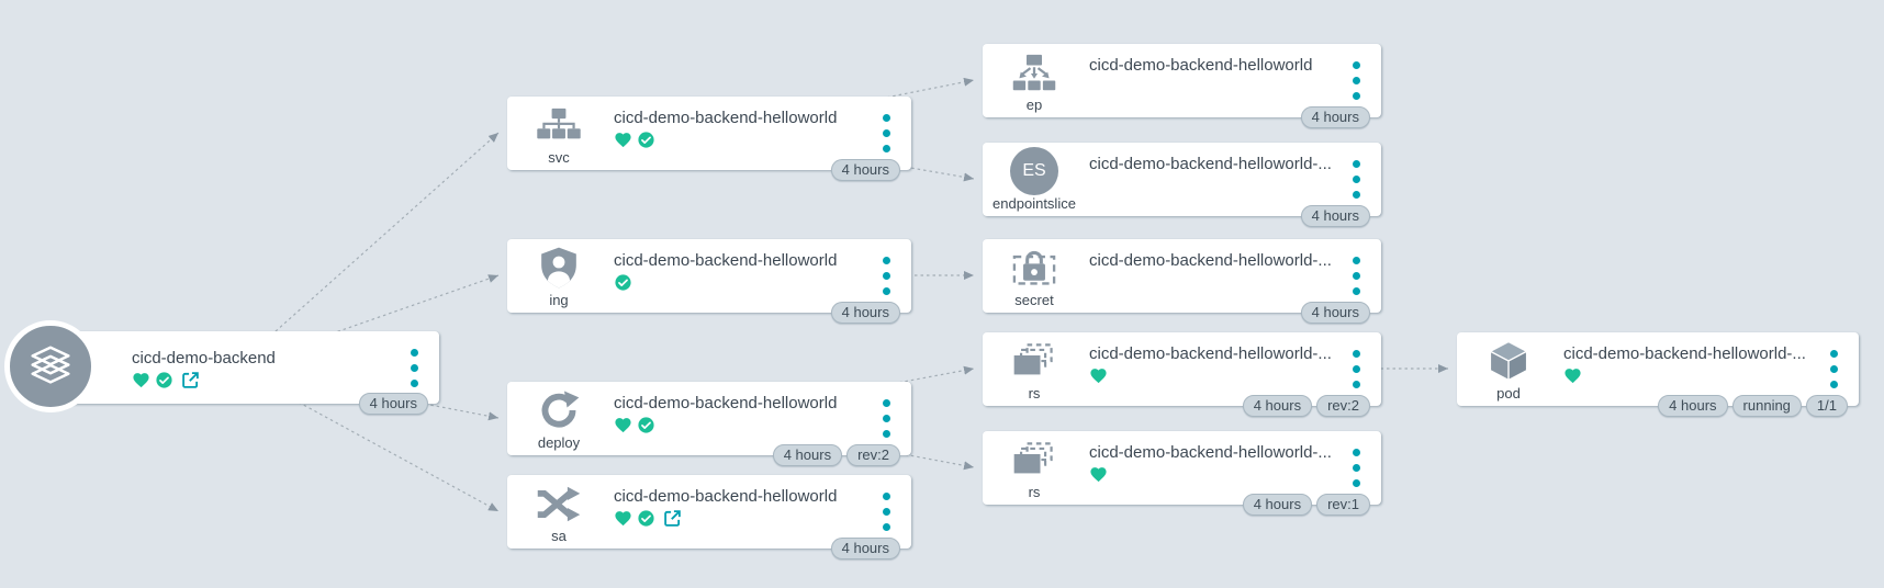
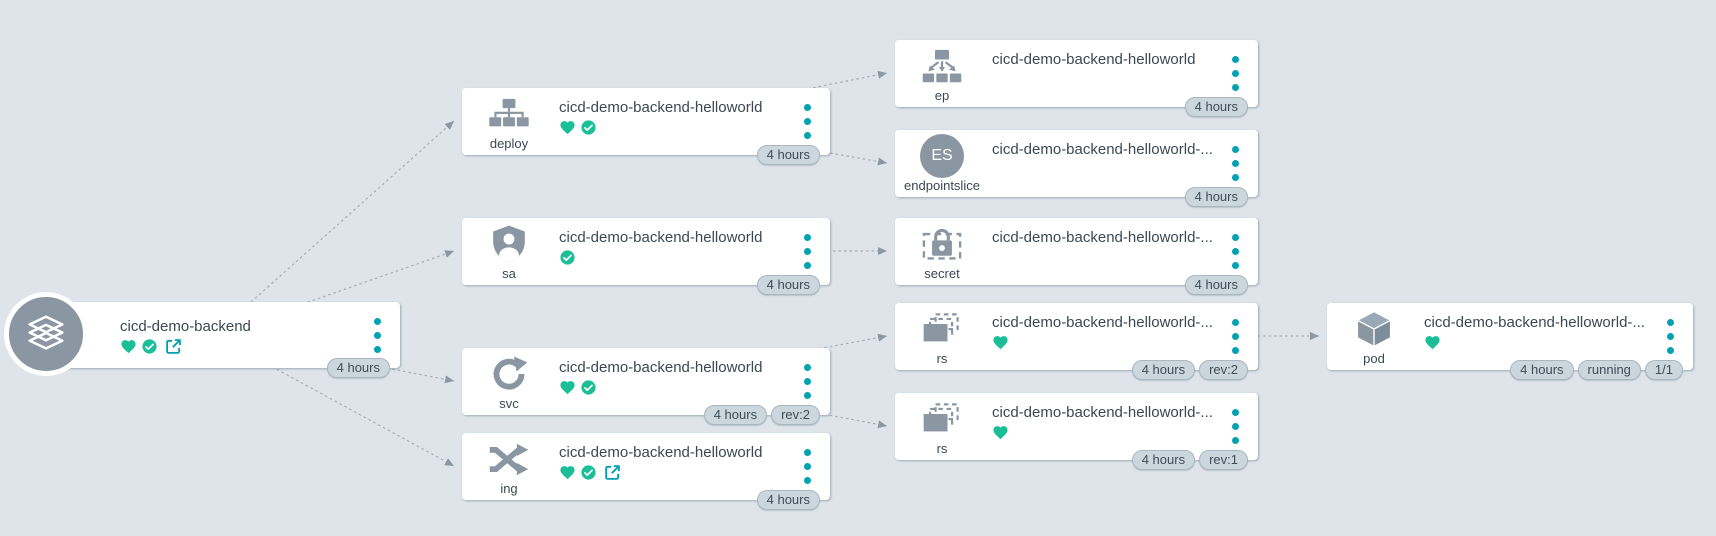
  cicd-demo-backend
  4 hours
- svc
+ deploy
  cicd-demo-backend-helloworld
  4 hours
- ing
+ sa
  cicd-demo-backend-helloworld
  4 hours
- deploy
+ svc
  cicd-demo-backend-helloworld
  4 hours
  rev:2
- sa
+ ing
  cicd-demo-backend-helloworld
  4 hours
  ep
  cicd-demo-backend-helloworld
  4 hours
  ES
  endpointslice
  cicd-demo-backend-helloworld-...
  4 hours
  secret
  cicd-demo-backend-helloworld-...
  4 hours
  rs
  cicd-demo-backend-helloworld-...
  4 hours
  rev:2
  rs
  cicd-demo-backend-helloworld-...
  4 hours
  rev:1
  pod
  cicd-demo-backend-helloworld-...
  4 hours
  running
  1/1
